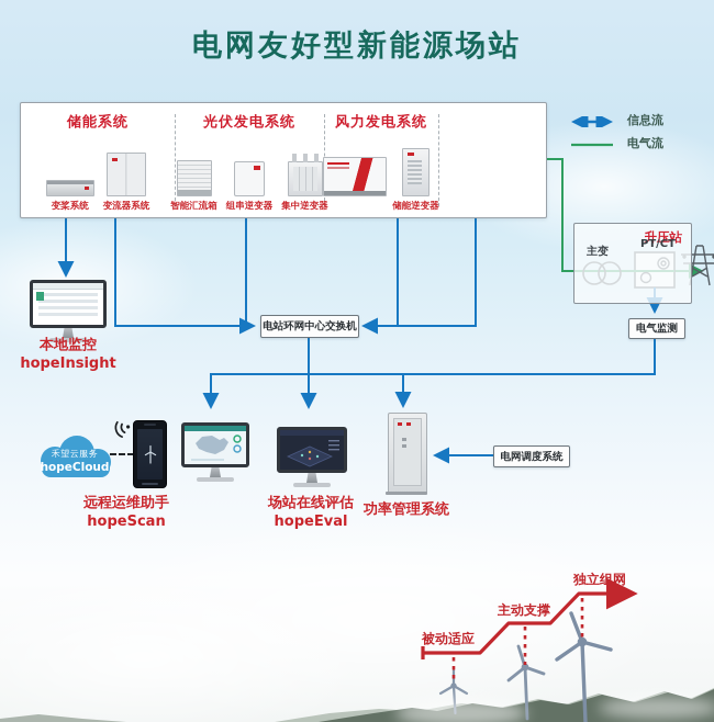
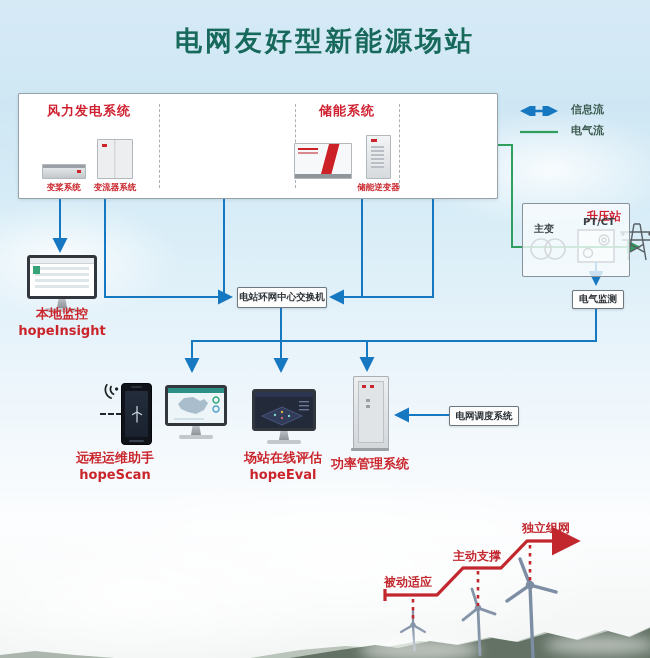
  电网友好型新能源场站
- 储能系统
+ 风力发电系统
  变桨系统
  变流器系统
- 光伏发电系统
- 智能汇流箱
- 组串逆变器
- 集中逆变器
- 风力发电系统
+ 储能系统
  储能逆变器
  信息流
  电气流
  升压站
  主变
  PT/CT
  电站环网中心交换机
  电气监测
  电网调度系统
  本地监控
  hopeInsight
- 禾望云服务
- hopeCloud
  远程运维助手
  hopeScan
  场站在线评估
  hopeEval
  功率管理系统
  被动适应
  主动支撑
  独立组网
